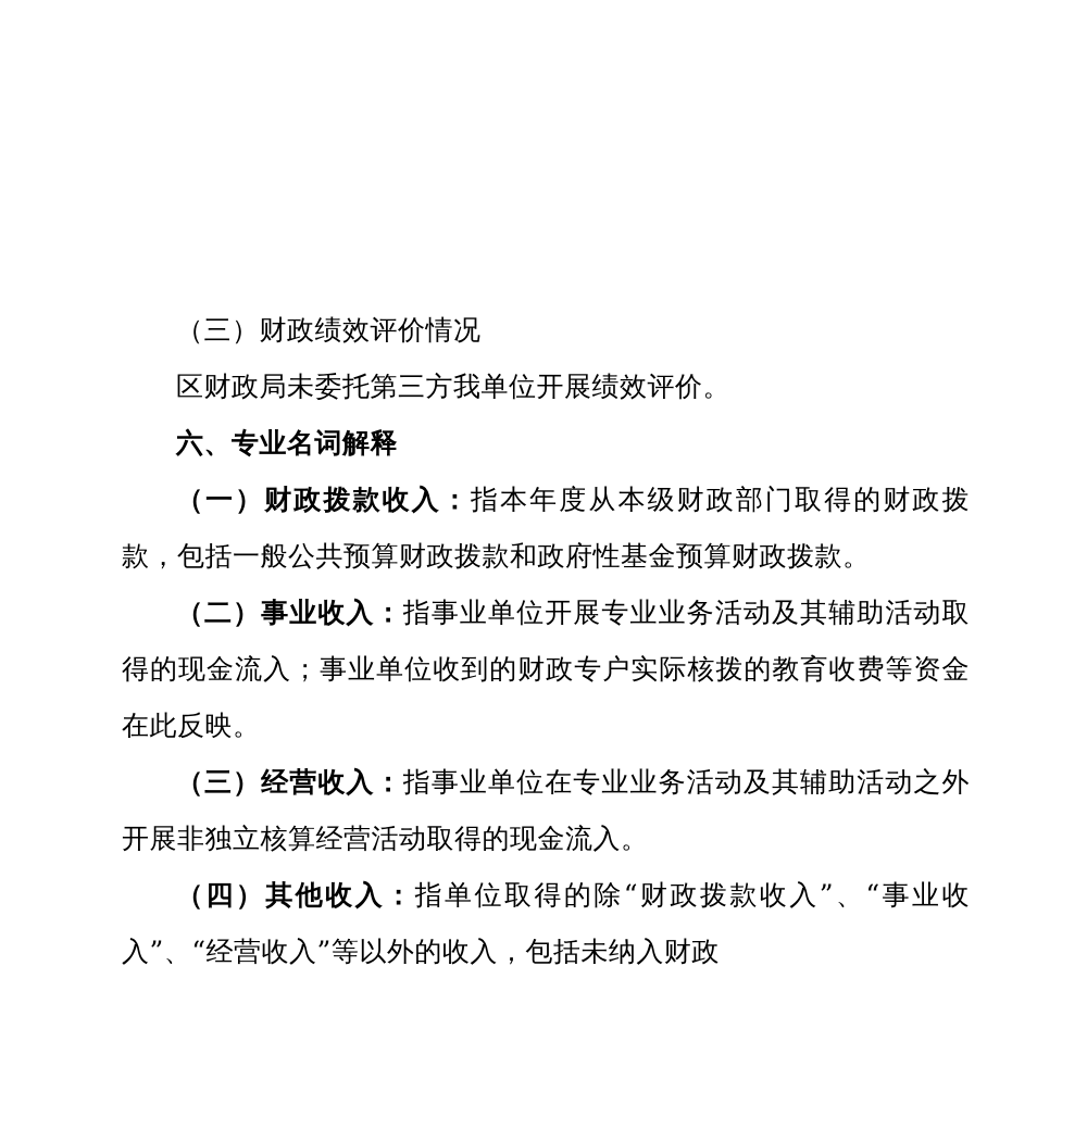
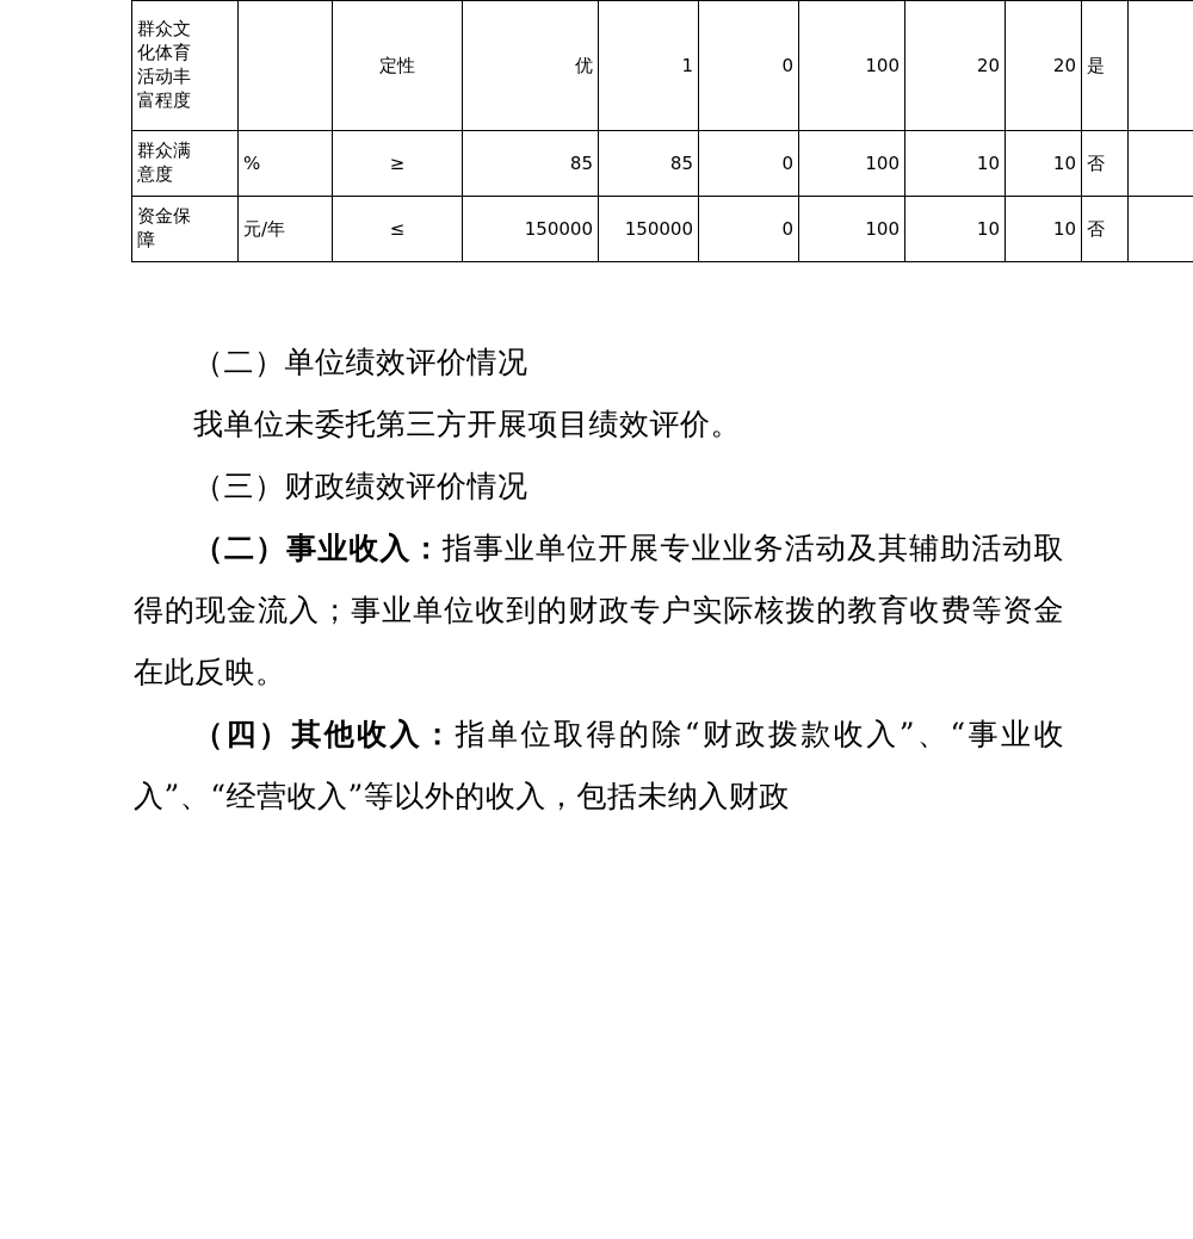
+ 群众文化体育活动丰富程度		定性	优	1	0	100	20	20	是
+ 群众满意度	%	≥	85	85	0	100	10	10	否
+ 资金保障	元/年	≤	150000	150000	0	100	10	10	否
+ （二）单位绩效评价情况
+ 我单位未委托第三方开展项目绩效评价。
  （三）财政绩效评价情况
- 区财政局未委托第三方我单位开展绩效评价。
- 六、专业名词解释
- （一）财政拨款收入：指本年度从本级财政部门取得的财政拨款，包括一般公共预算财政拨款和政府性基金预算财政拨款。
  （二）事业收入：指事业单位开展专业业务活动及其辅助活动取得的现金流入；事业单位收到的财政专户实际核拨的教育收费等资金在此反映。
- （三）经营收入：指事业单位在专业业务活动及其辅助活动之外开展非独立核算经营活动取得的现金流入。
  （四）其他收入：指单位取得的除“财政拨款收入”、“事业收入”、“经营收入”等以外的收入，包括未纳入财政
